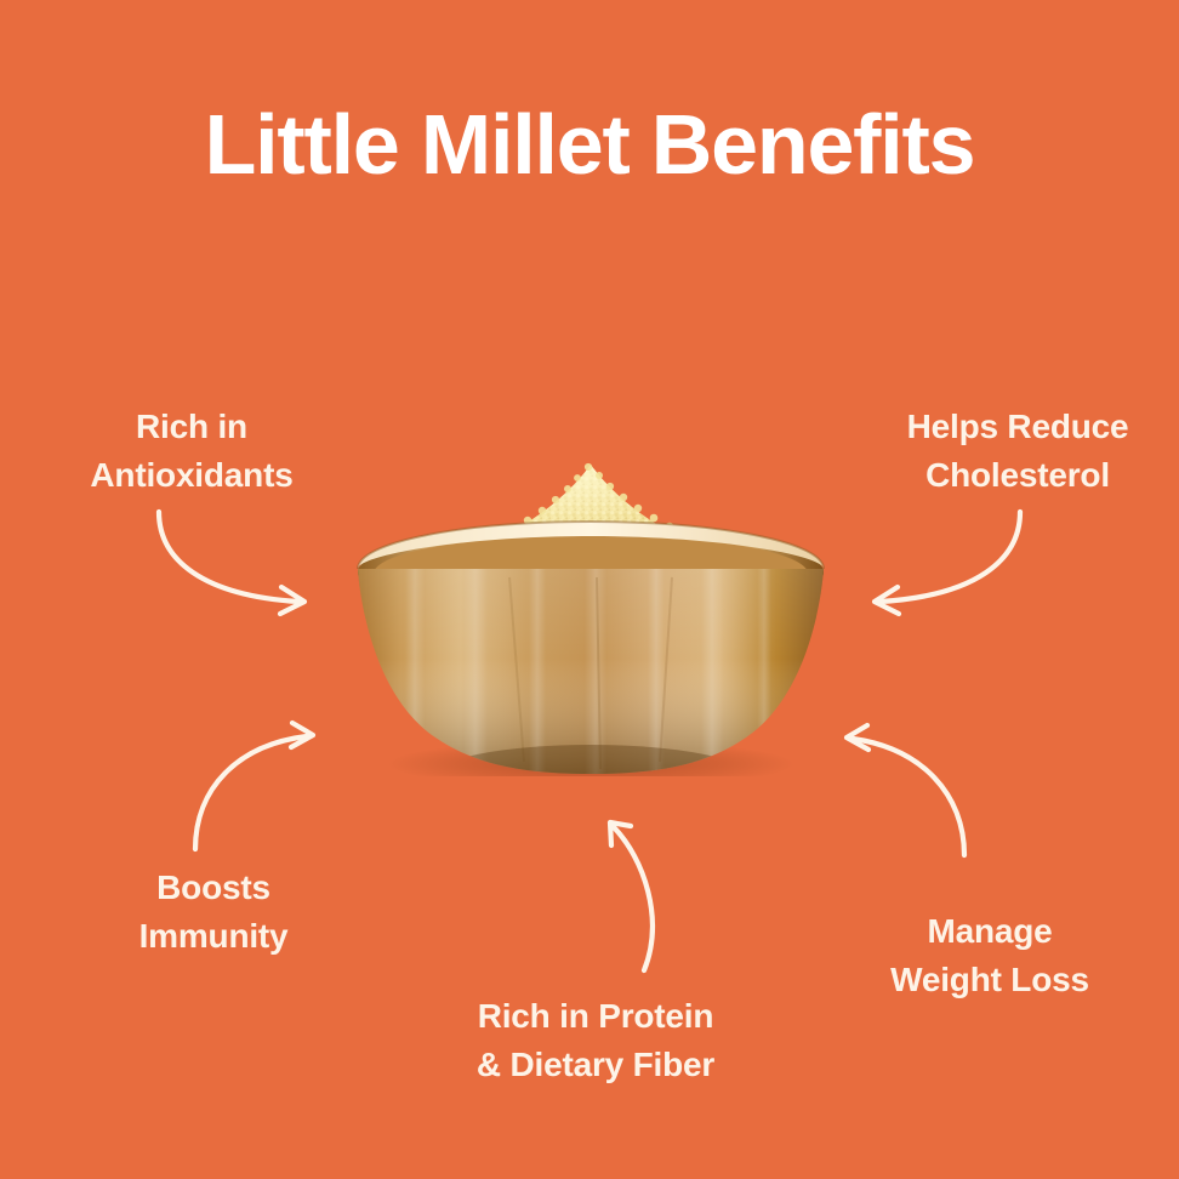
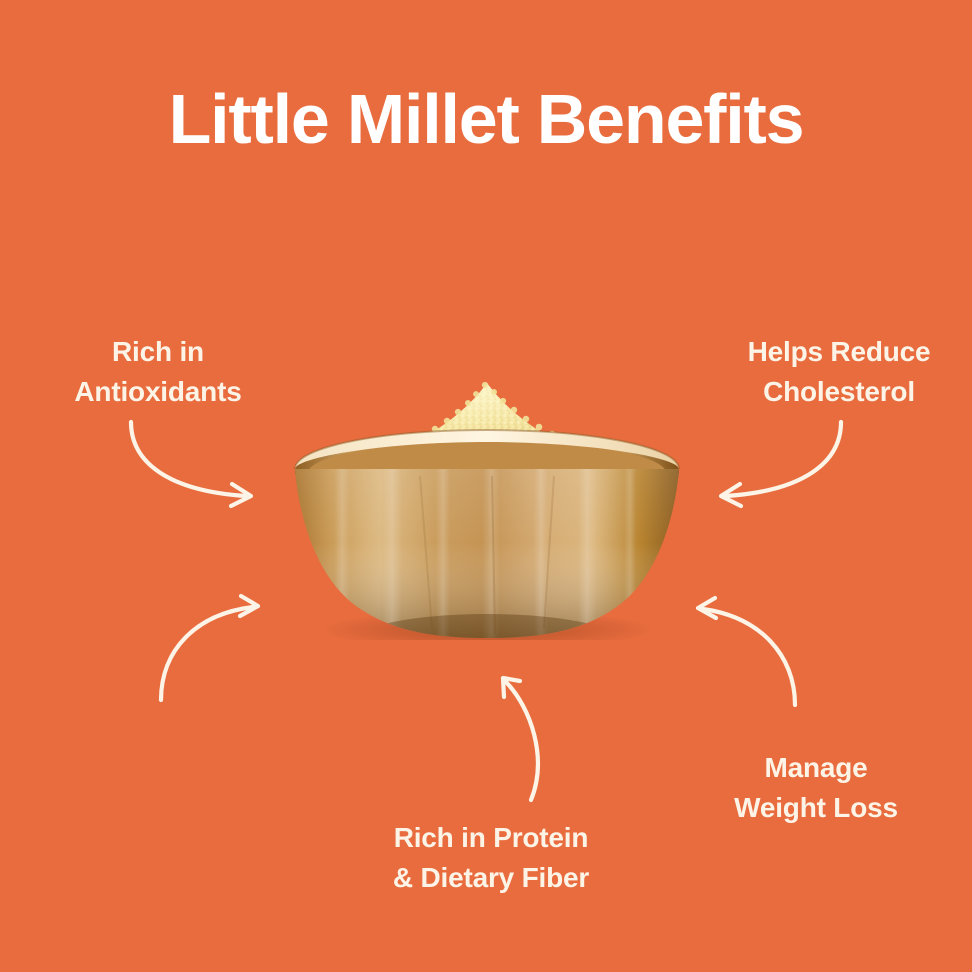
  Little Millet Benefits
  Rich in
  Antioxidants
  Helps Reduce
  Cholesterol
- Boosts
- Immunity
  Rich in Protein
  & Dietary Fiber
  Manage
  Weight Loss
